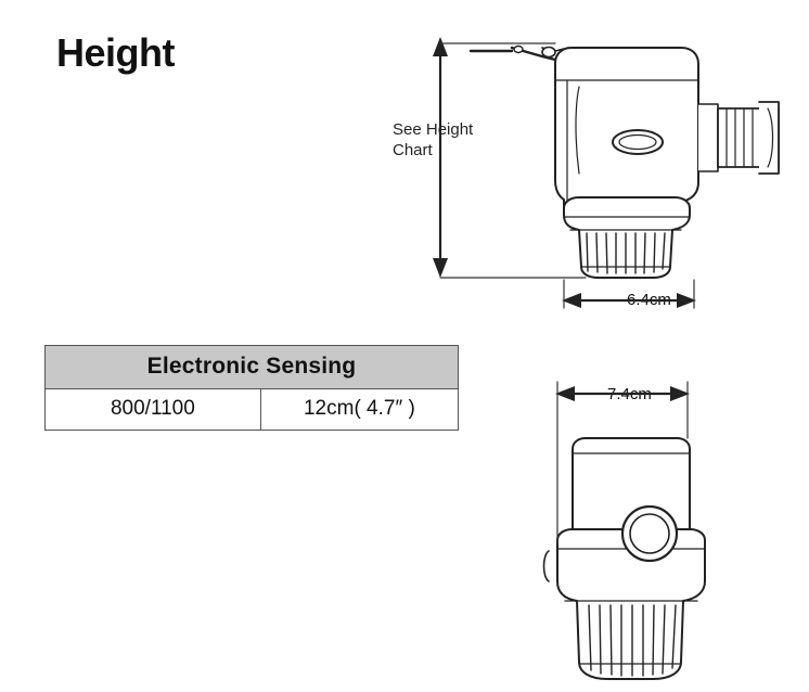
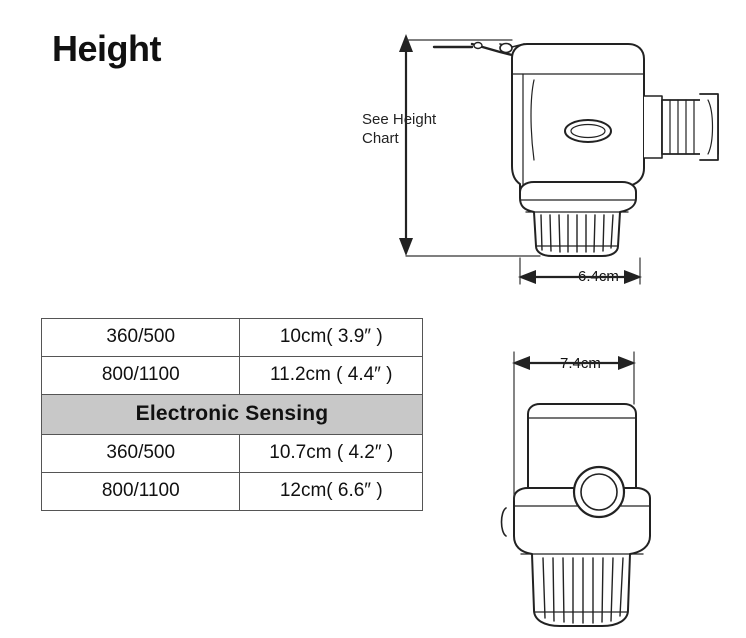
  Height
  See Height Chart
+ 360/500	10cm( 3.9″ )
+ 800/1100	11.2cm ( 4.4″ )
  Electronic Sensing
+ 360/500	10.7cm ( 4.2″ )
- 800/1100	12cm( 4.7″ )
+ 800/1100	12cm( 6.6″ )
